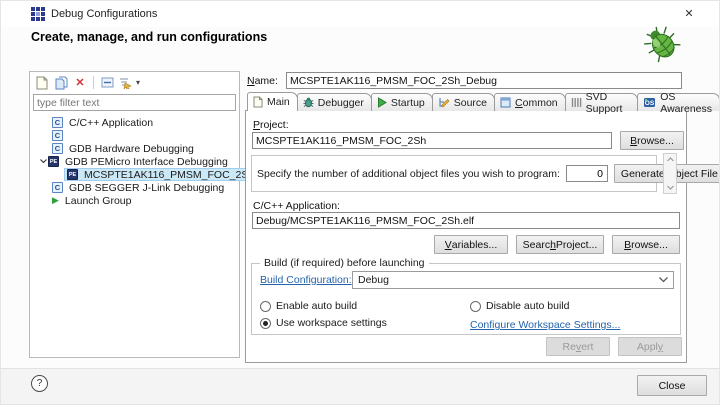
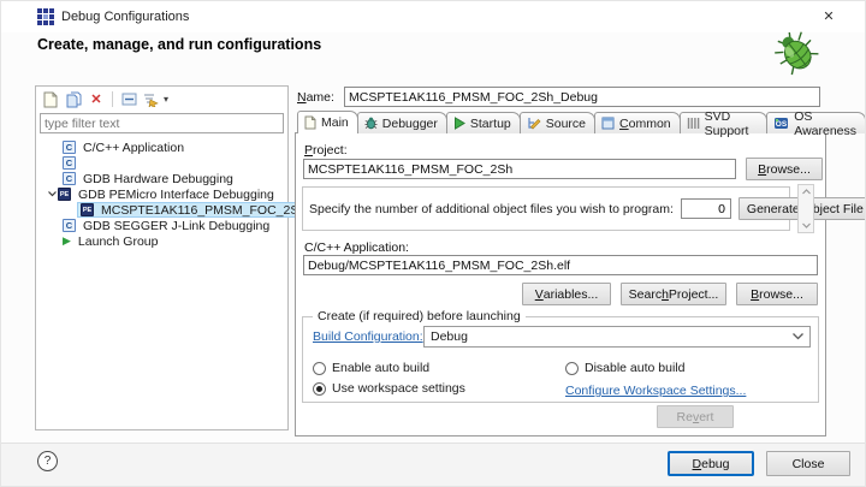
  Debug Configurations
  ✕
  Create, manage, and run configurations
  ✕
  ▾
  type filter text
  C
  C/C++ Application
  C
  C
  GDB Hardware Debugging
  GDB PEMicro Interface Debugging
  MCSPTE1AK116_PMSM_FOC_2
  C
  GDB SEGGER J-Link Debugging
  ▶
  Launch Group
  Name:
  MCSPTE1AK116_PMSM_FOC_2Sh_Debug
  Main
  Debugger
  Startup
  Source
  Common
  SVD Support
  OS Awareness
  Project:
  MCSPTE1AK116_PMSM_FOC_2Sh
  B
  rowse...
  Specify the number of additional object files you wish to program:
  0
  Generatebject File
  C/C++ Application:
  Debug/MCSPTE1AK116_PMSM_FOC_2Sh.elf
  V
  ariables...
  Searc
  h
  Project...
  B
  rowse...
- Build (if required) before launching
+ Create (if required) before launching
  Build Configuration:
  Debug
  Enable auto build
  Disable auto build
  Use workspace settings
  Configure Workspace Settings...
  Re
  v
  ert
- Appl
- y
  ?
+ D
+ ebug
  Close
